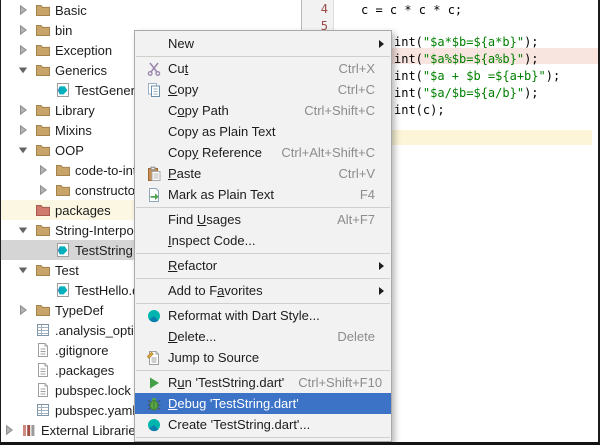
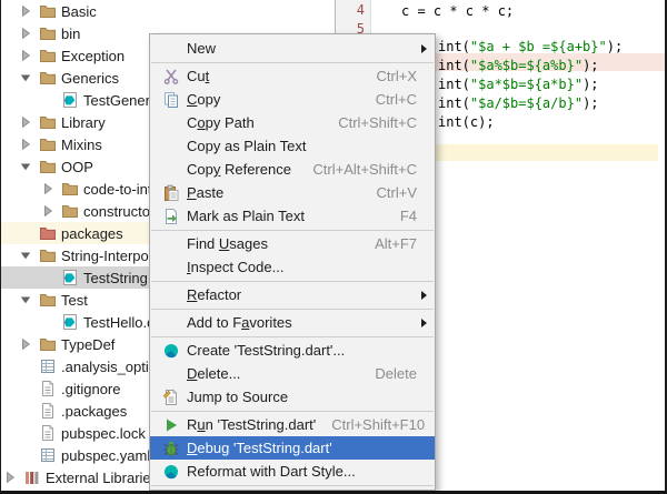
  Basic
  bin
  Exception
  Generics
  TestGener
  Library
  Mixins
  OOP
  code-to-in
  constructo
  packages
  String-Interpo
  TestString
  Test
  TestHello.
  TypeDef
  .analysis_opti
  .gitignore
  .packages
  pubspec.lock
  pubspec.yam
  External Librarie
  4
  5
  c = c * c * c;
- int("$a*$b=${a*b}");
+ int("$a + $b =${a+b}");
  int("$a%$b=${a%b}");
- int("$a + $b =${a+b}");
+ int("$a*$b=${a*b}");
  int("$a/$b=${a/b}");
  int(c);
  New
  Cut
  Ctrl+X
  Copy
  Ctrl+C
  Copy Path
  Ctrl+Shift+C
  Copy as Plain Text
  Copy Reference
  Ctrl+Alt+Shift+C
  Paste
  Ctrl+V
  Mark as Plain Text
  F4
  Find Usages
  Alt+F7
  Inspect Code...
  Refactor
  Add to Favorites
- Reformat with Dart Style...
+ Create 'TestString.dart'...
  Delete...
  Delete
  Jump to Source
  Run 'TestString.dart'
  Ctrl+Shift+F10
  Debug 'TestString.dart'
- Create 'TestString.dart'...
+ Reformat with Dart Style...
